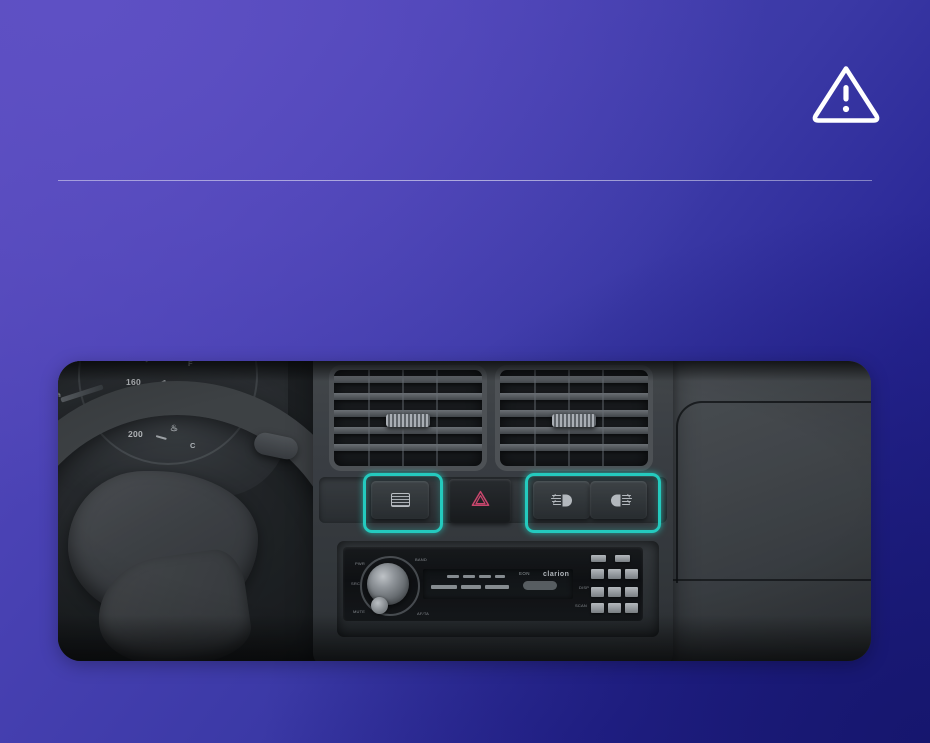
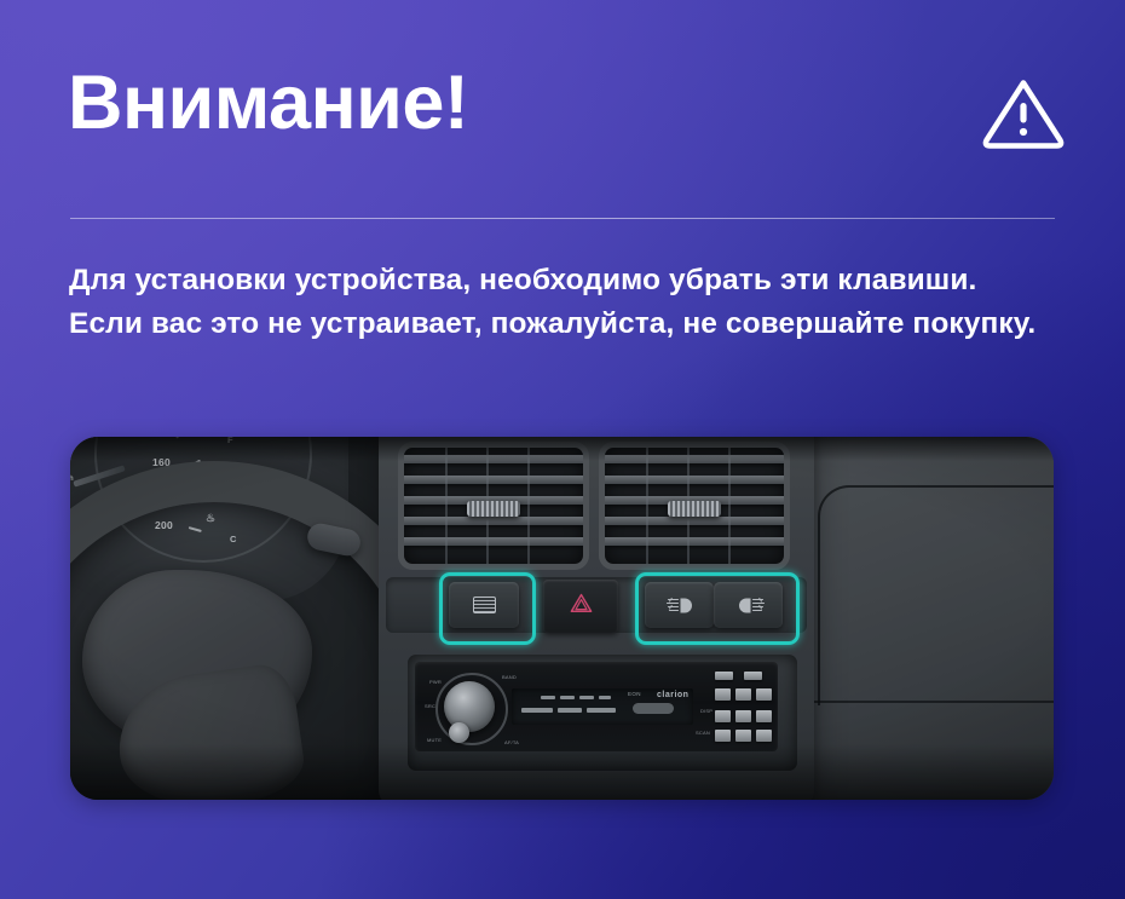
+ Внимание!
+ Для установки устройства, необходимо убрать эти клавиши. Если вас это не устраивает, пожалуйста, не совершайте покупку.
